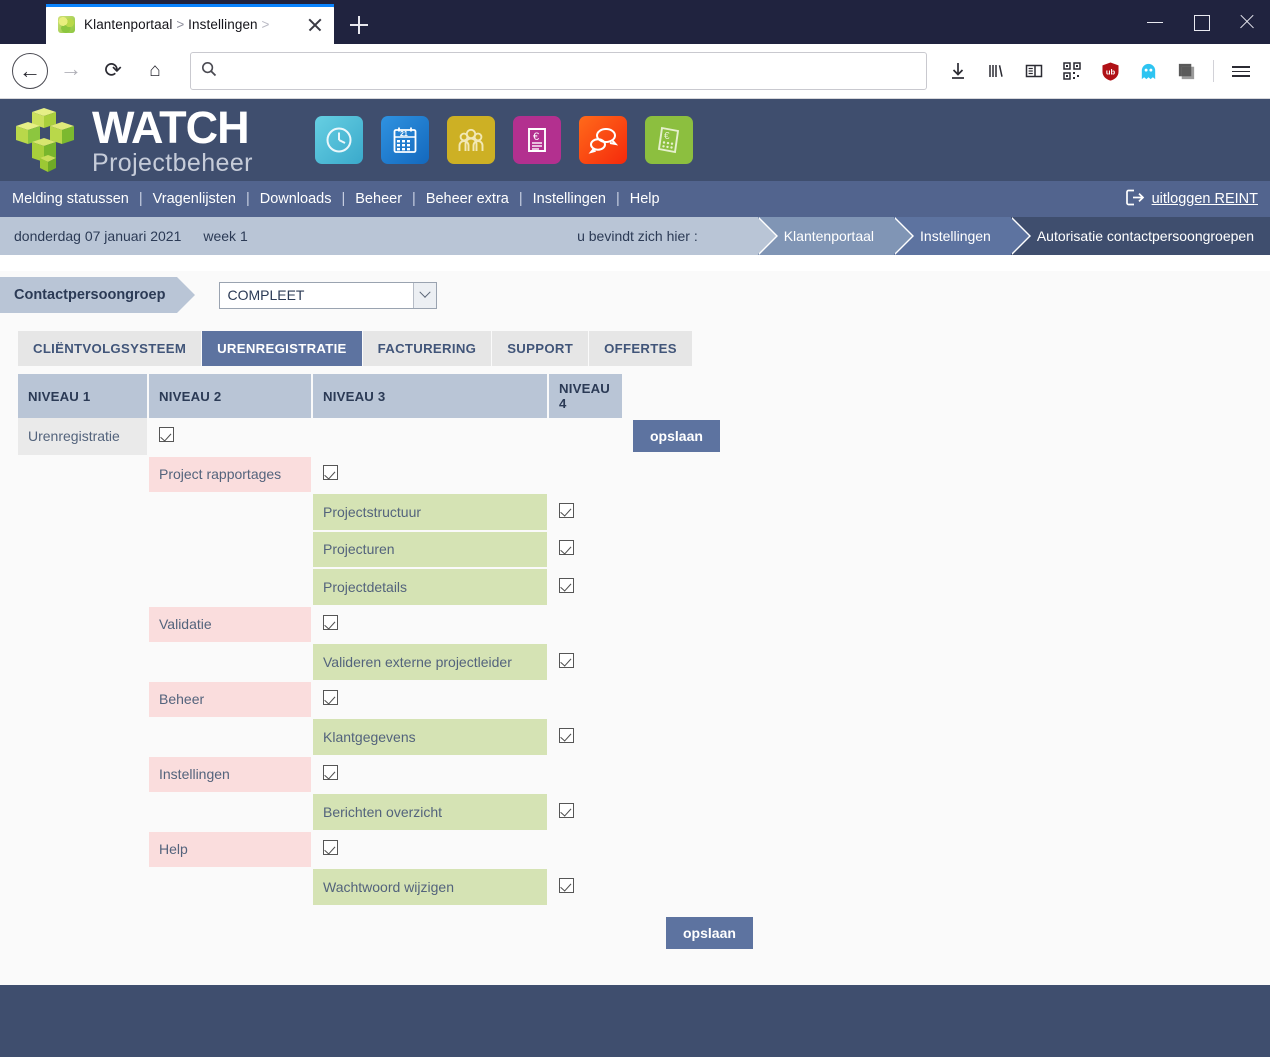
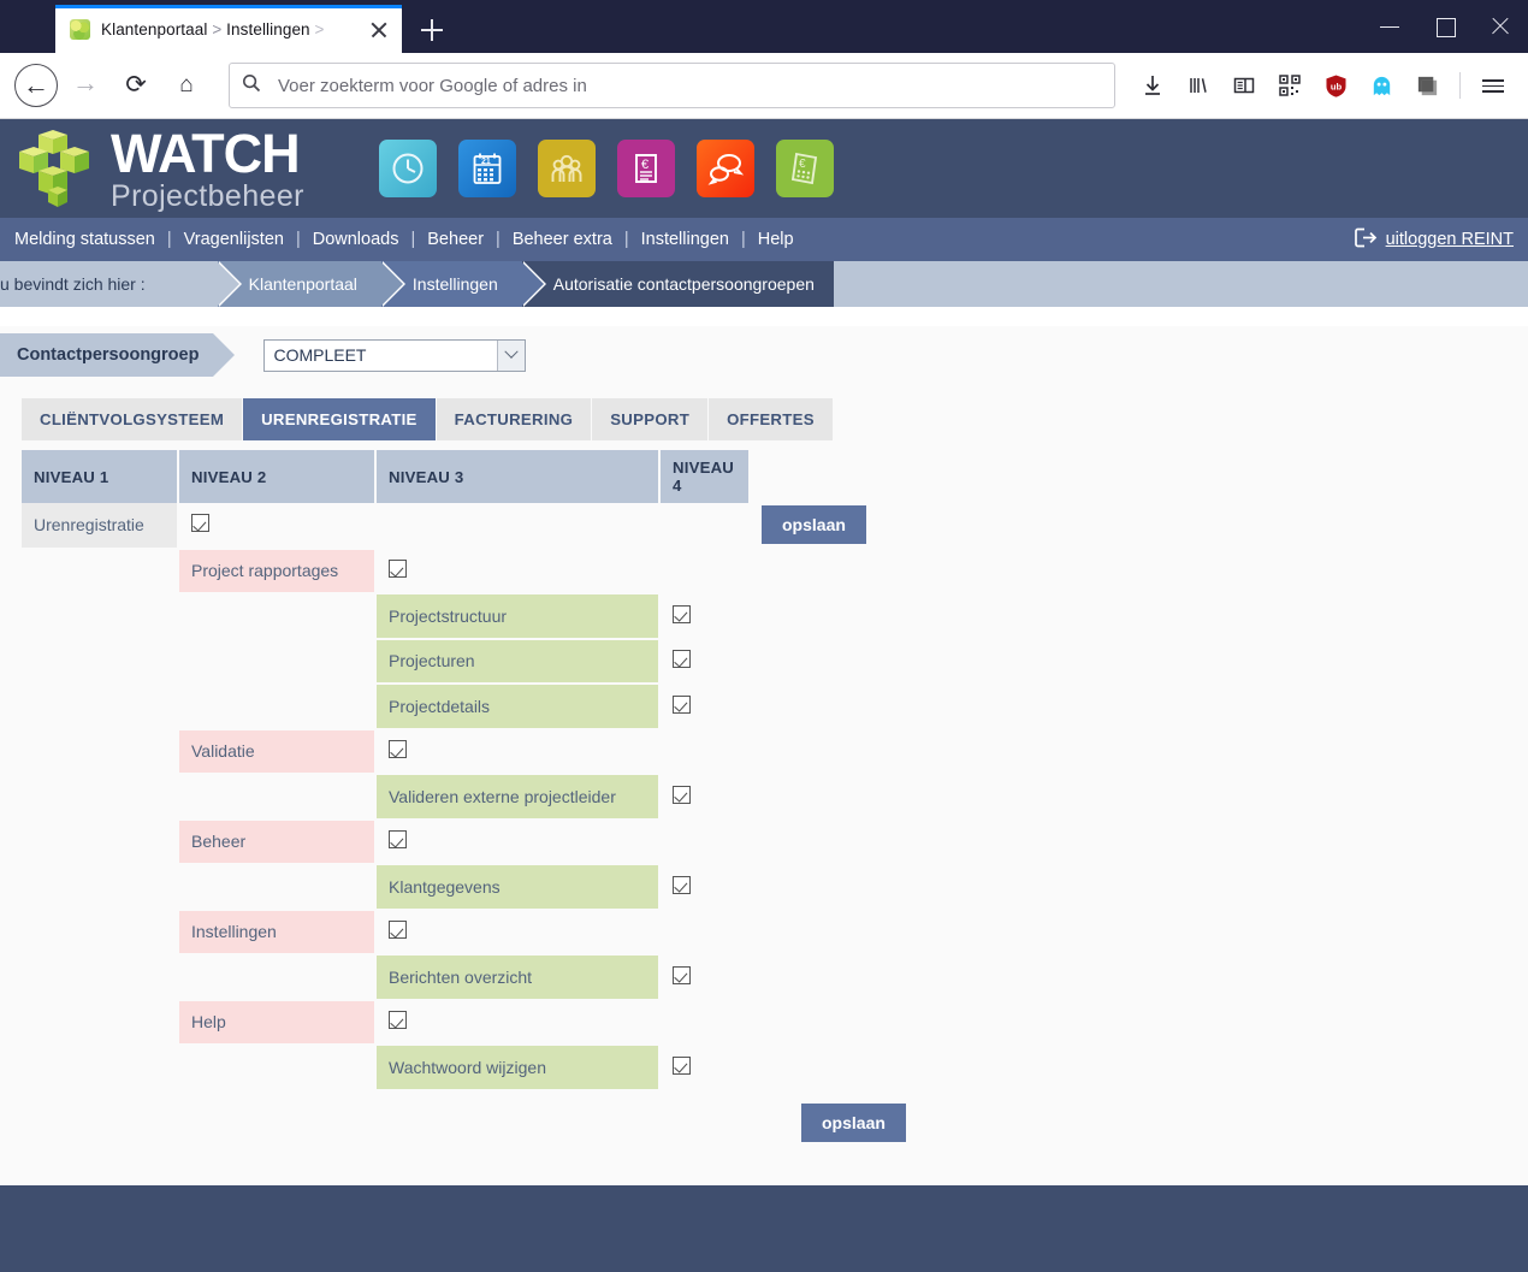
  Klantenportaal > Instellingen >
  ←
  →
  ⟳
  ⌂
+ Voer zoekterm voor Google of adres in
  ub
  WATCH
  Projectbeheer
  €
  €
  Melding statussen
  |
  Vragenlijsten
  |
  Downloads
  |
  Beheer
  |
  Beheer extra
  |
  Instellingen
  |
  Help
  uitloggen REINT
- donderdag 07 januari 2021
- week 1
  u bevindt zich hier :
  Klantenportaal
  Instellingen
  Autorisatie contactpersoongroepen
  Contactpersoongroep
  COMPLEET
  CLIËNTVOLGSYSTEEM
  URENREGISTRATIE
  FACTURERING
  SUPPORT
  OFFERTES
  NIVEAU 1	NIVEAU 2	NIVEAU 3	NIVEAU 4
  Urenregistratie				opslaan
  	Project rapportages
  		Projectstructuur
  		Projecturen
  		Projectdetails
  	Validatie
  		Valideren externe projectleider
  	Beheer
  		Klantgegevens
  	Instellingen
  		Berichten overzicht
  	Help
  		Wachtwoord wijzigen
  opslaan
